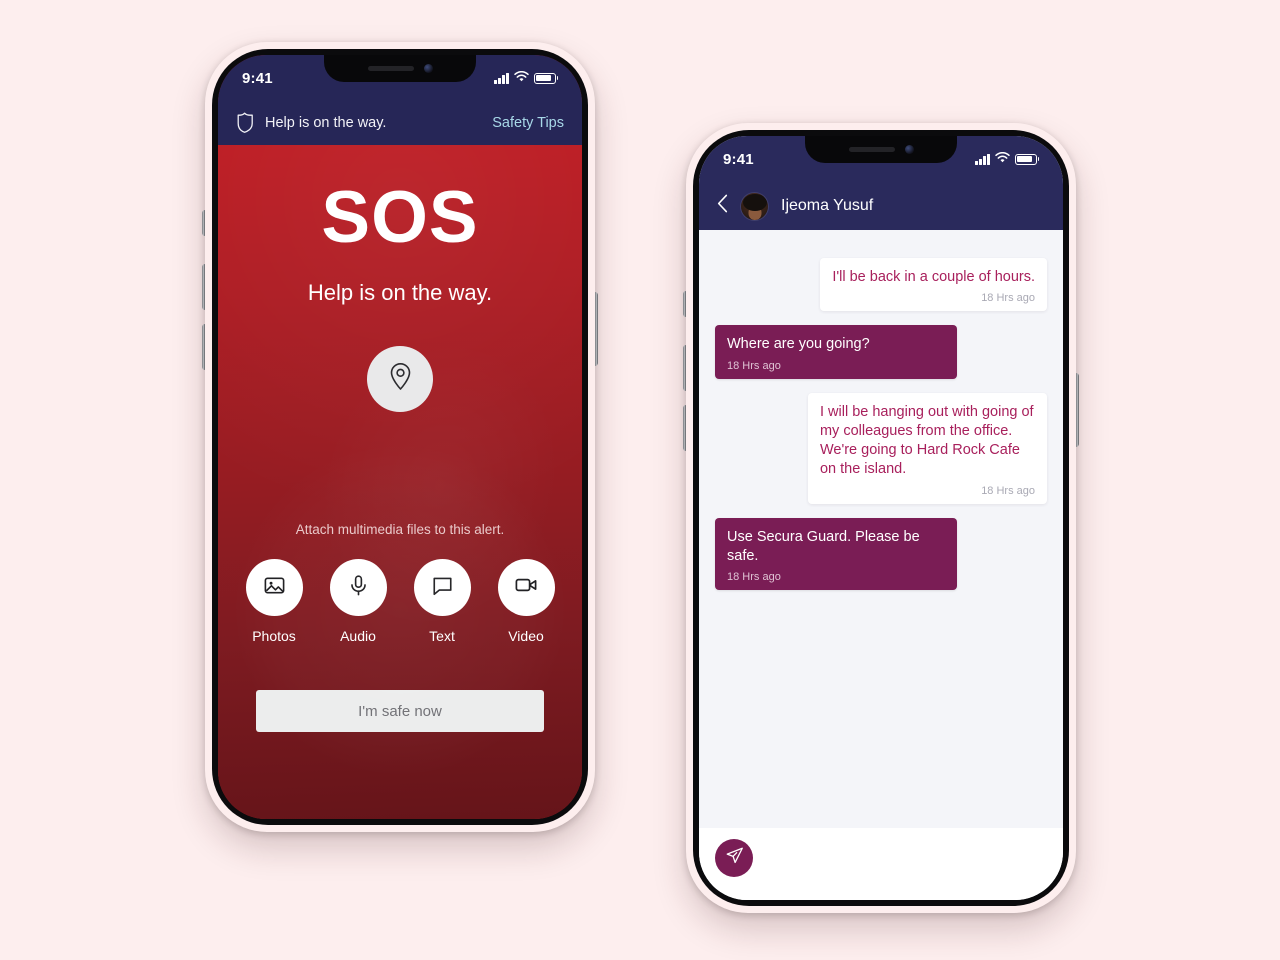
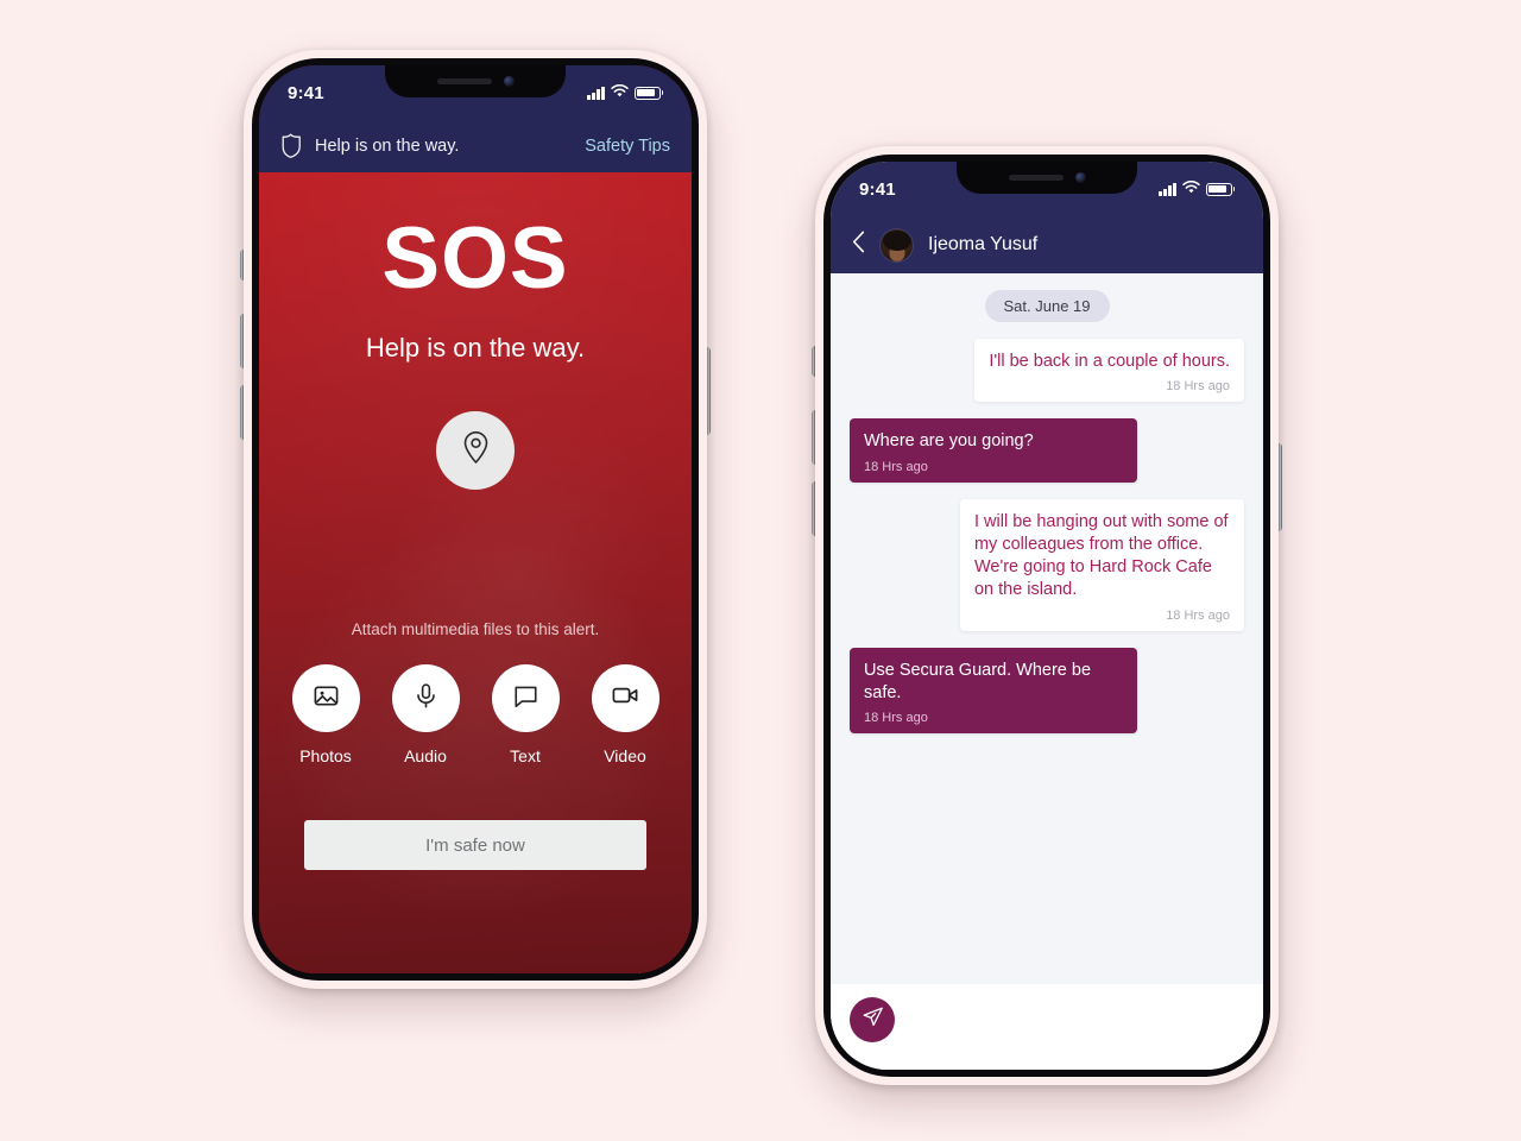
  9:41
  Help is on the way.
  Safety Tips
  SOS
  Help is on the way.
  9:41
  Ijeoma Yusuf
+ Sat. June 19
  I'll be back in a couple of hours.
  18 Hrs ago
  Where are you going?
  18 Hrs ago
- I will be hanging out with going of my colleagues from the office. We're going to Hard Rock Cafe on the island.
+ I will be hanging out with some of my colleagues from the office. We're going to Hard Rock Cafe on the island.
  18 Hrs ago
- Use Secura Guard. Please be safe.
+ Use Secura Guard. Where be safe.
  18 Hrs ago
